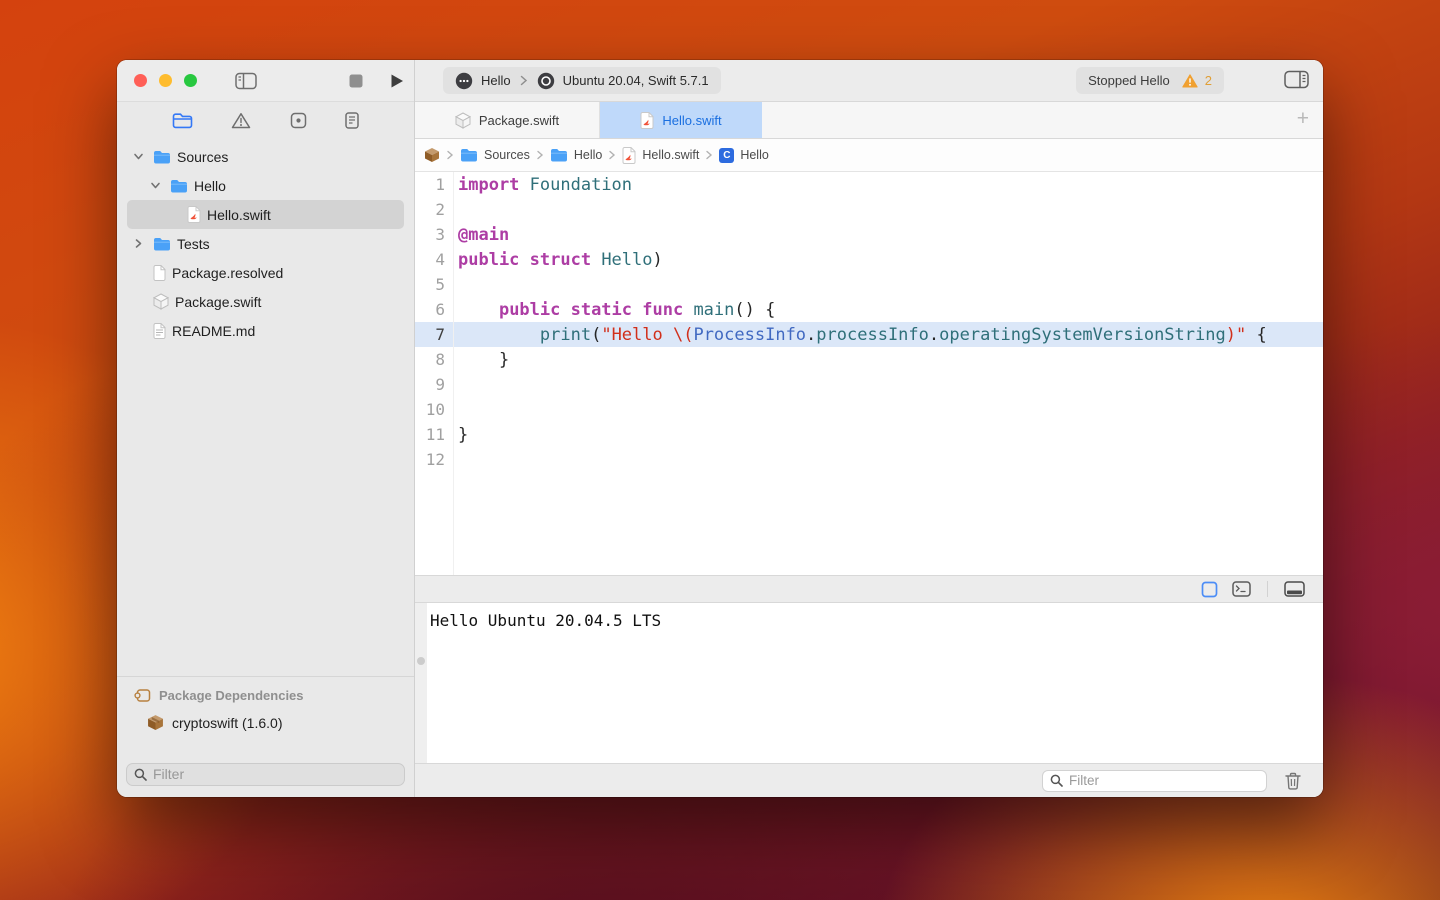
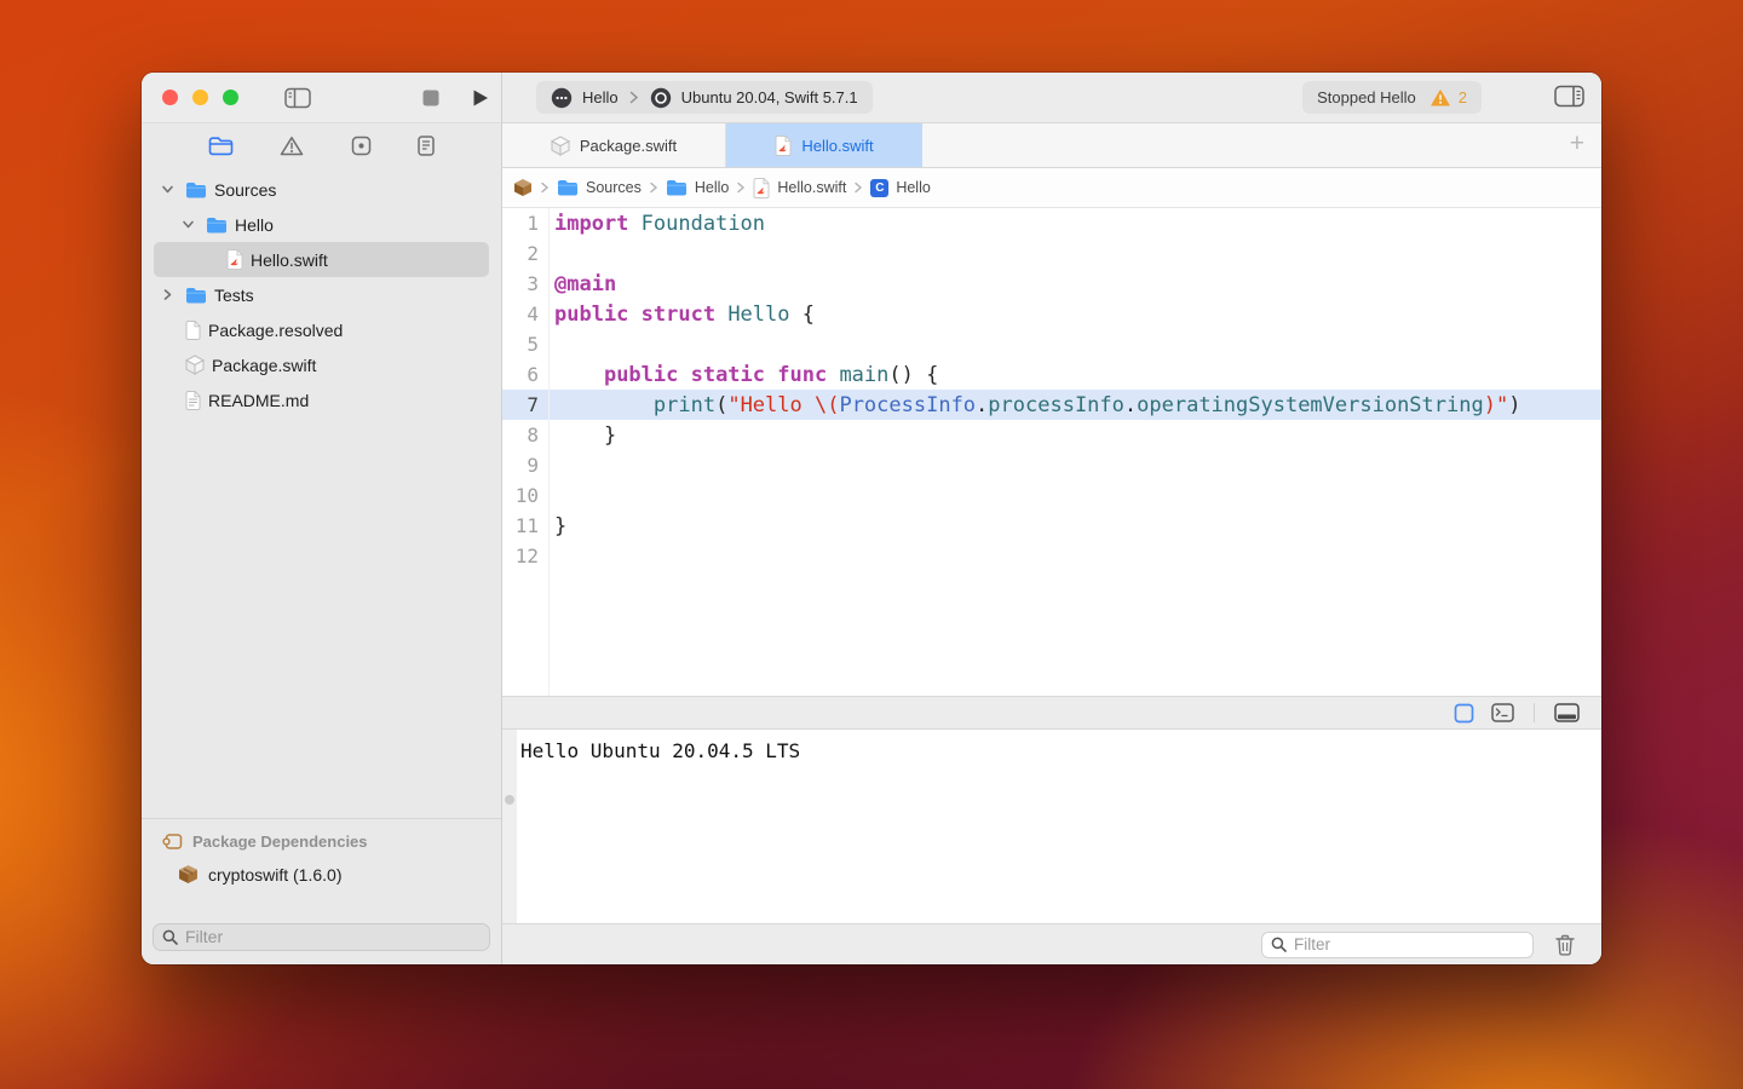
  Sources
  Hello
  Hello.swift
  Tests
  Package.resolved
  Package.swift
  README.md
  Package Dependencies
  cryptoswift (1.6.0)
  Filter
  Hello
  Ubuntu 20.04, Swift 5.7.1
  Stopped Hello
  2
  Package.swift
  Hello.swift
  +
  Sources
  Hello
  Hello.swift
  C
  Hello
  1
  import Foundation
  2
  3
  @main
  4
- public struct Hello)
+ public struct Hello {
  5
  6
  public static func main() {
  7
- print("Hello \(ProcessInfo.processInfo.operatingSystemVersionString)" {
+ print("Hello \(ProcessInfo.processInfo.operatingSystemVersionString)")
  8
  }
  9
  10
  11
  }
  12
  Hello Ubuntu 20.04.5 LTS
  Filter
